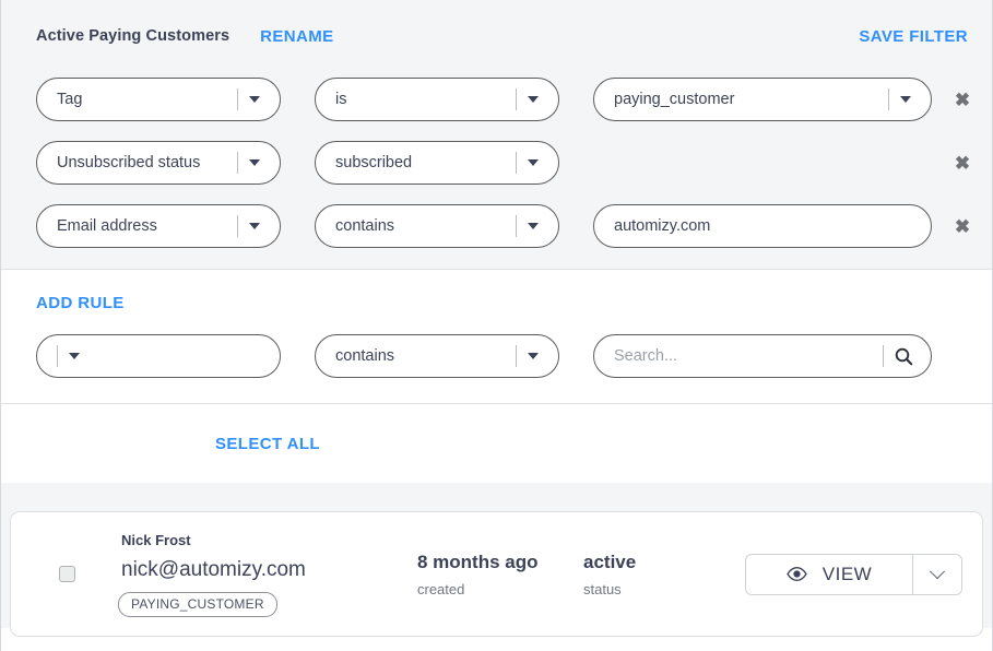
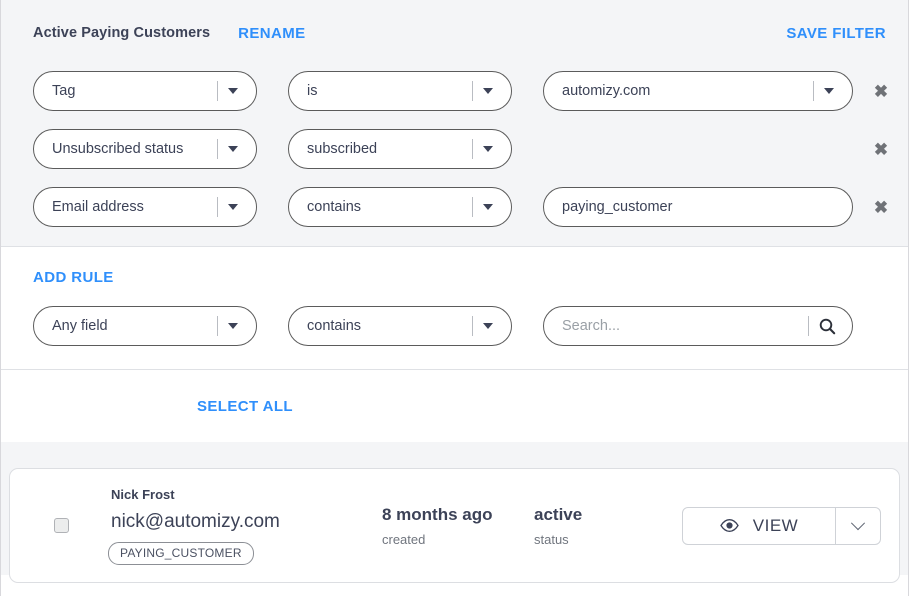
  Active Paying Customers
  RENAME
  SAVE FILTER
  Tag
  is
- paying_customer
+ automizy.com
  ✖
  Unsubscribed status
  subscribed
  ✖
  Email address
  contains
- automizy.com
+ paying_customer
  ✖
  ADD RULE
+ Any field
  contains
  Search...
  SELECT ALL
  Nick Frost
  nick@automizy.com
  PAYING_CUSTOMER
  8 months ago
  created
  active
  status
  VIEW
